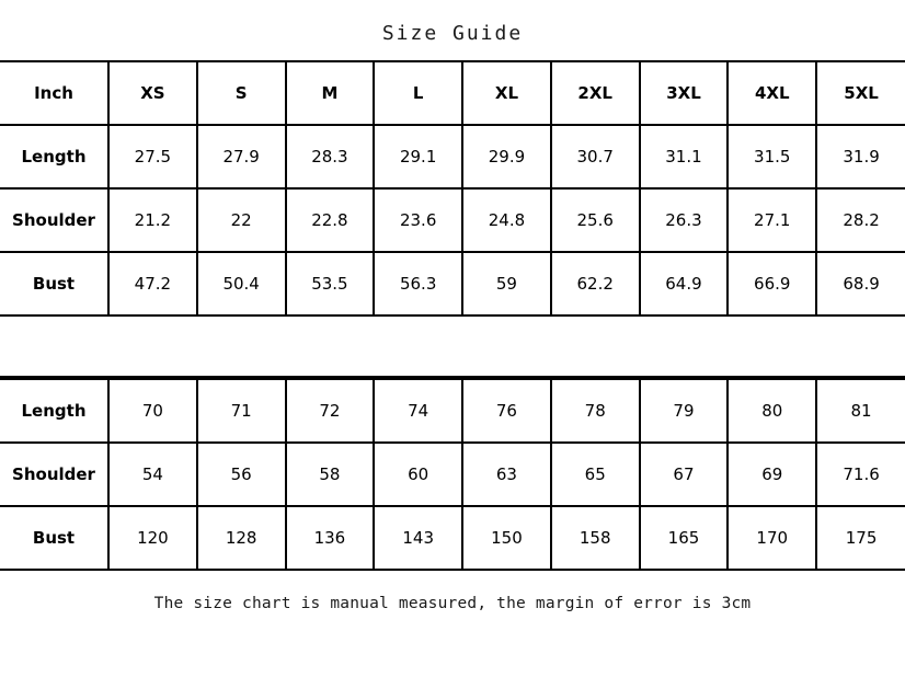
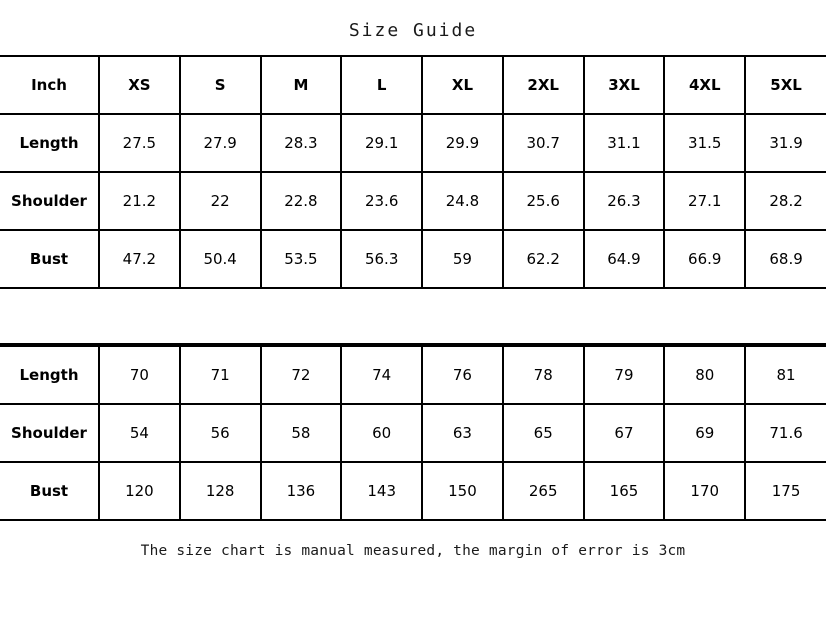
  Size Guide
  Inch	XS	S	M	L	XL	2XL	3XL	4XL	5XL
  Length	27.5	27.9	28.3	29.1	29.9	30.7	31.1	31.5	31.9
  Shoulder	21.2	22	22.8	23.6	24.8	25.6	26.3	27.1	28.2
  Bust	47.2	50.4	53.5	56.3	59	62.2	64.9	66.9	68.9
  Length	70	71	72	74	76	78	79	80	81
  Shoulder	54	56	58	60	63	65	67	69	71.6
- Bust	120	128	136	143	150	158	165	170	175
+ Bust	120	128	136	143	150	265	165	170	175
  The size chart is manual measured, the margin of error is 3cm
